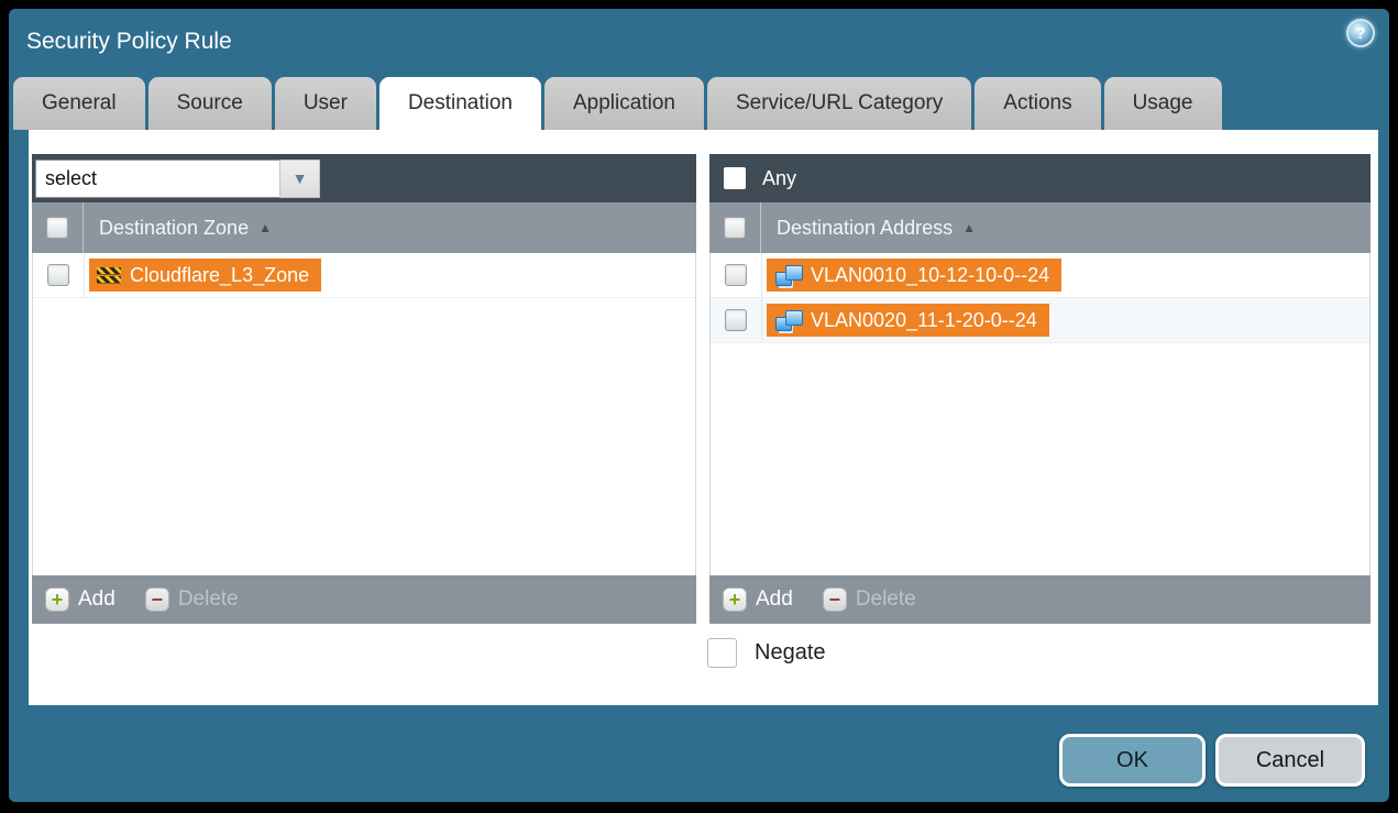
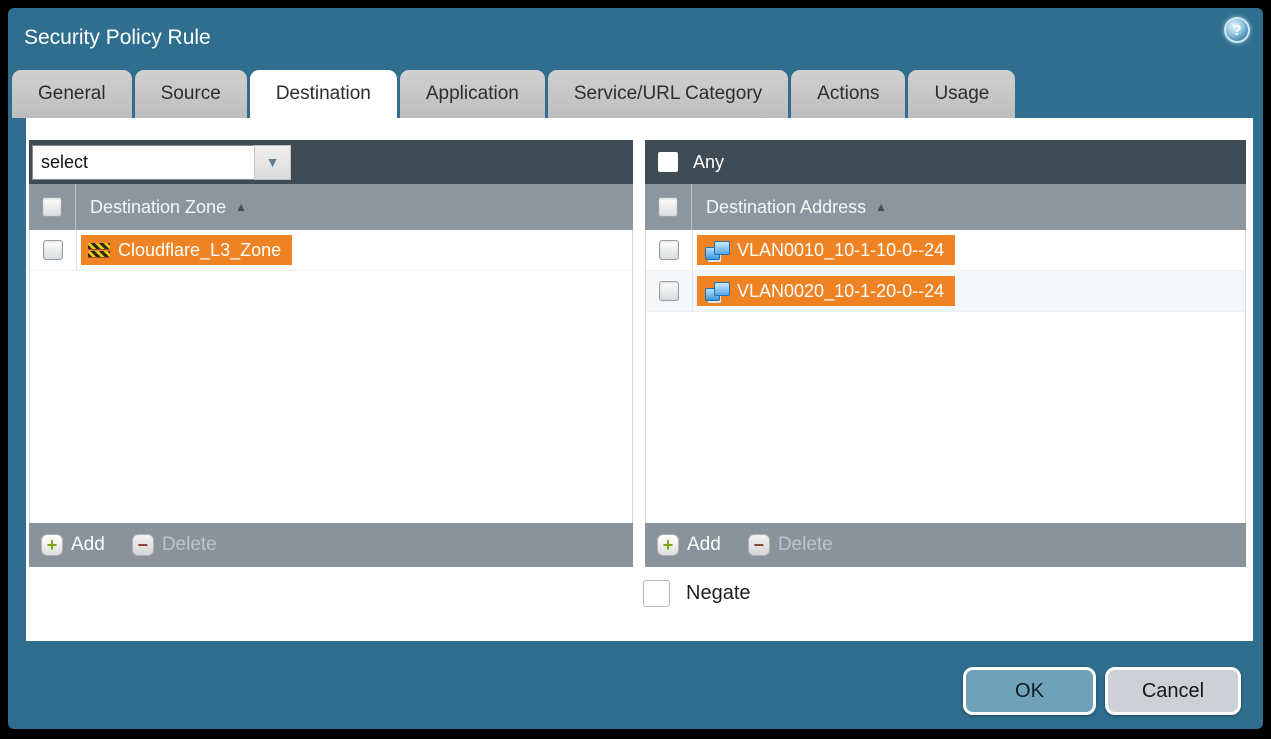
  Security Policy Rule
  ?
  General
  Source
- User
  Destination
  Application
  Service/URL Category
  Actions
  Usage
  select
  ▼
  Destination Zone
  ▲
  Cloudflare_L3_Zone
  +
  Add
  −
  Delete
  Any
  Destination Address
  ▲
- VLAN0010_10-12-10-0--24
+ VLAN0010_10-1-10-0--24
- VLAN0020_11-1-20-0--24
+ VLAN0020_10-1-20-0--24
  +
  Add
  −
  Delete
  Negate
  OK
  Cancel
